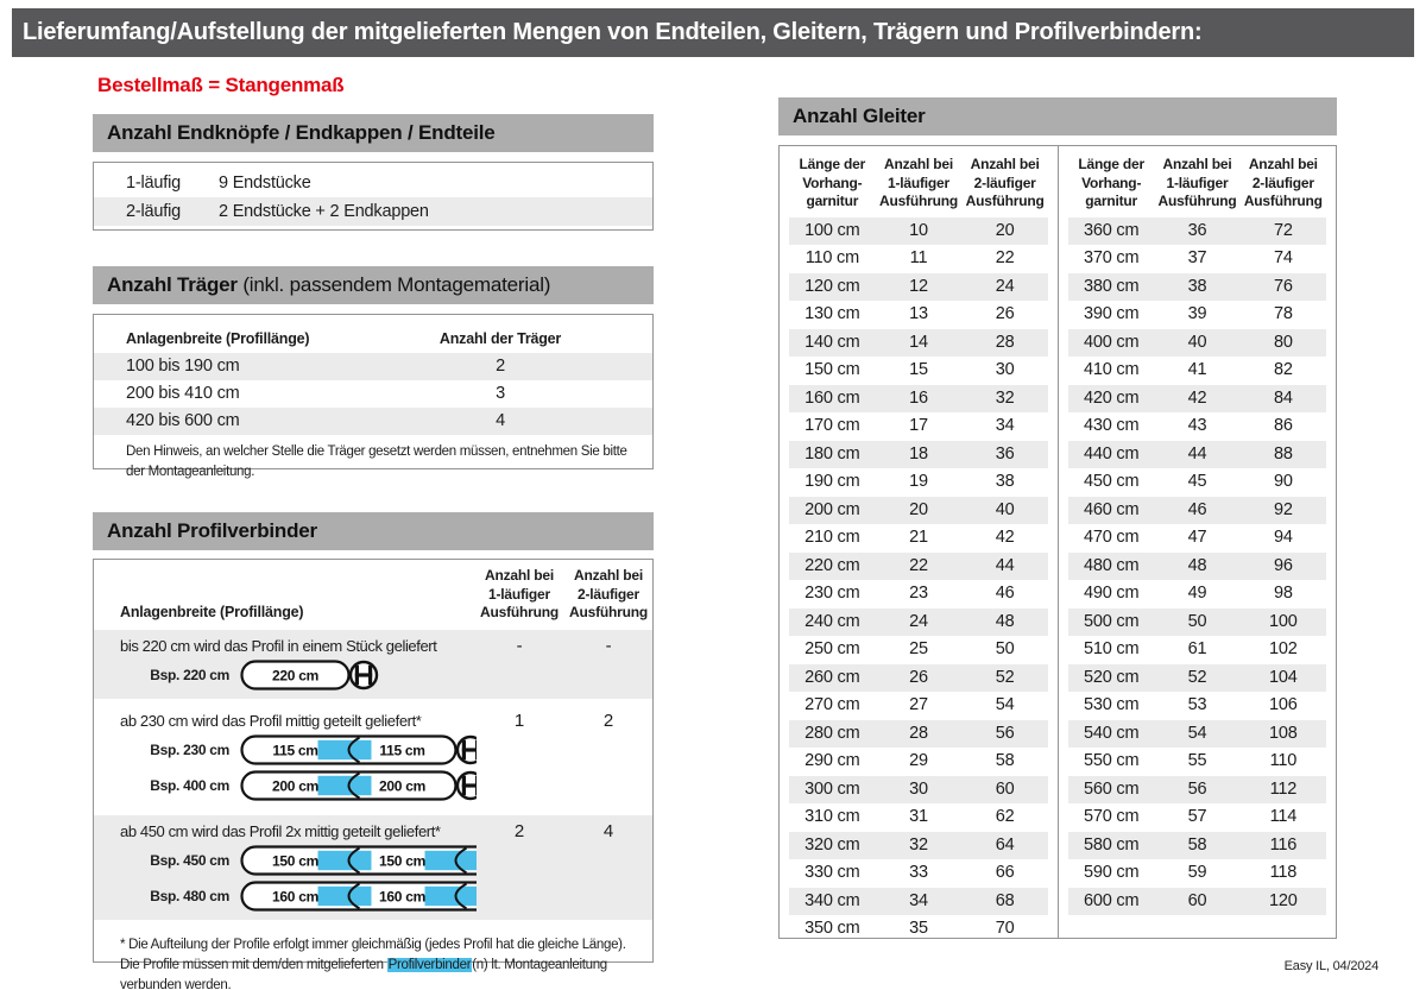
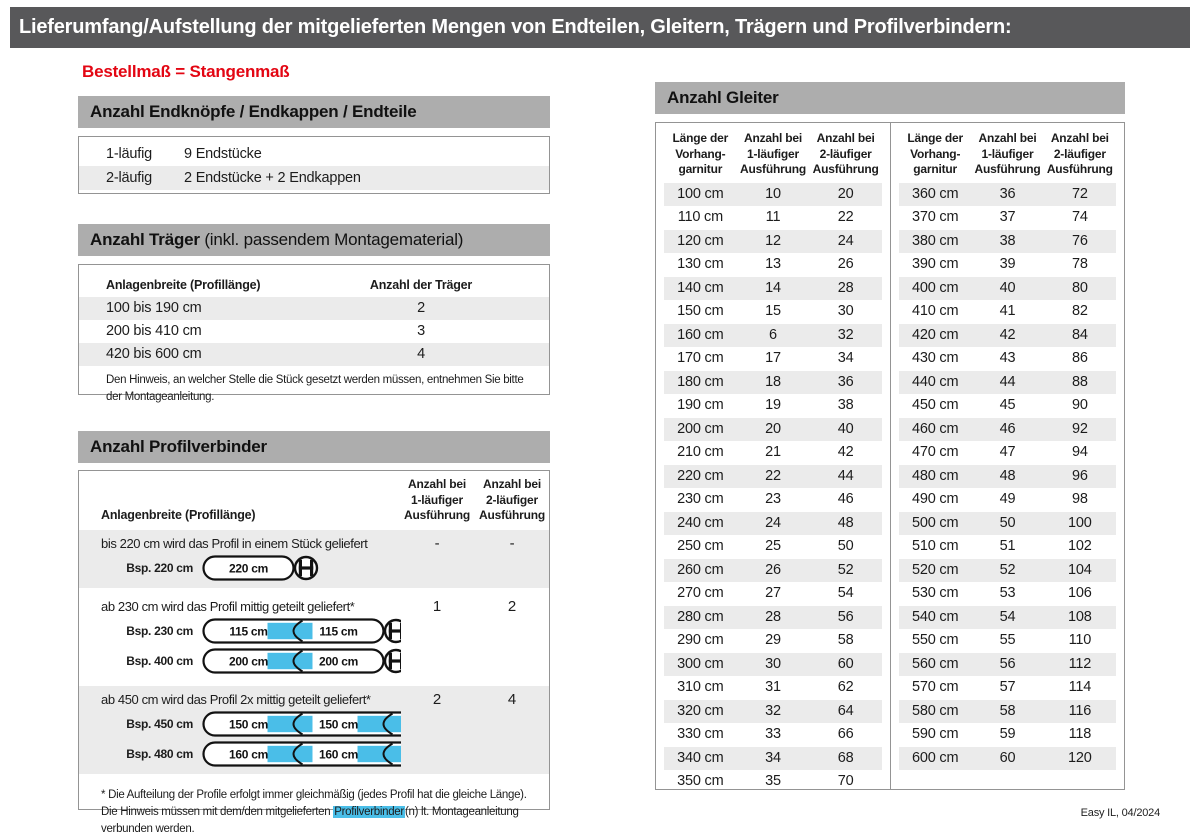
  Lieferumfang/Aufstellung der mitgelieferten Mengen von Endteilen, Gleitern, Trägern und Profilverbindern:
  Bestellmaß = Stangenmaß
  Anzahl Endknöpfe / Endkappen / Endteile
  1-läufig
  9 Endstücke
  2-läufig
  2 Endstücke + 2 Endkappen
  Anzahl Träger (inkl. passendem Montagematerial)
  Anlagenbreite (Profillänge)
  Anzahl der Träger
  100 bis 190 cm
  2
  200 bis 410 cm
  3
  420 bis 600 cm
  4
- Den Hinweis, an welcher Stelle die Träger gesetzt werden müssen, entnehmen Sie bitte der Montageanleitung.
+ Den Hinweis, an welcher Stelle die Stück gesetzt werden müssen, entnehmen Sie bitte der Montageanleitung.
  Anzahl Profilverbinder
  Anlagenbreite (Profillänge)
  Anzahl bei
  1-läufiger
  Ausführung
  Anzahl bei
  2-läufiger
  Ausführung
  bis 220 cm wird das Profil in einem Stück geliefert
  Bsp. 220 cm
  220 cm
  -
  -
  ab 230 cm wird das Profil mittig geteilt geliefert*
  Bsp. 230 cm
  115 cm
  115 cm
  Bsp. 400 cm
  200 cm
  200 cm
  1
  2
  ab 450 cm wird das Profil 2x mittig geteilt geliefert*
  Bsp. 450 cm
  150 cm
  150 cm
  Bsp. 480 cm
  160 cm
  160 cm
  2
  4
- * Die Aufteilung der Profile erfolgt immer gleichmäßig (jedes Profil hat die gleiche Länge). Die Profile müssen mit dem/den mitgelieferten Profilverbinder(n) lt. Montageanleitung verbunden werden.
+ * Die Aufteilung der Profile erfolgt immer gleichmäßig (jedes Profil hat die gleiche Länge). Die Hinweis müssen mit dem/den mitgelieferten Profilverbinder(n) lt. Montageanleitung verbunden werden.
  Anzahl Gleiter
  Länge der
  Vorhang-
  garnitur
  Anzahl bei
  1-läufiger
  Ausführung
  Anzahl bei
  2-läufiger
  Ausführung
  100 cm
  10
  20
  110 cm
  11
  22
  120 cm
  12
  24
  130 cm
  13
  26
  140 cm
  14
  28
  150 cm
  15
  30
  160 cm
- 16
+ 6
  32
  170 cm
  17
  34
  180 cm
  18
  36
  190 cm
  19
  38
  200 cm
  20
  40
  210 cm
  21
  42
  220 cm
  22
  44
  230 cm
  23
  46
  240 cm
  24
  48
  250 cm
  25
  50
  260 cm
  26
  52
  270 cm
  27
  54
  280 cm
  28
  56
  290 cm
  29
  58
  300 cm
  30
  60
  310 cm
  31
  62
  320 cm
  32
  64
  330 cm
  33
  66
  340 cm
  34
  68
  350 cm
  35
  70
  Länge der
  Vorhang-
  garnitur
  Anzahl bei
  1-läufiger
  Ausführung
  Anzahl bei
  2-läufiger
  Ausführung
  360 cm
  36
  72
  370 cm
  37
  74
  380 cm
  38
  76
  390 cm
  39
  78
  400 cm
  40
  80
  410 cm
  41
  82
  420 cm
  42
  84
  430 cm
  43
  86
  440 cm
  44
  88
  450 cm
  45
  90
  460 cm
  46
  92
  470 cm
  47
  94
  480 cm
  48
  96
  490 cm
  49
  98
  500 cm
  50
  100
  510 cm
- 61
+ 51
  102
  520 cm
  52
  104
  530 cm
  53
  106
  540 cm
  54
  108
  550 cm
  55
  110
  560 cm
  56
  112
  570 cm
  57
  114
  580 cm
  58
  116
  590 cm
  59
  118
  600 cm
  60
  120
  Easy IL, 04/2024
